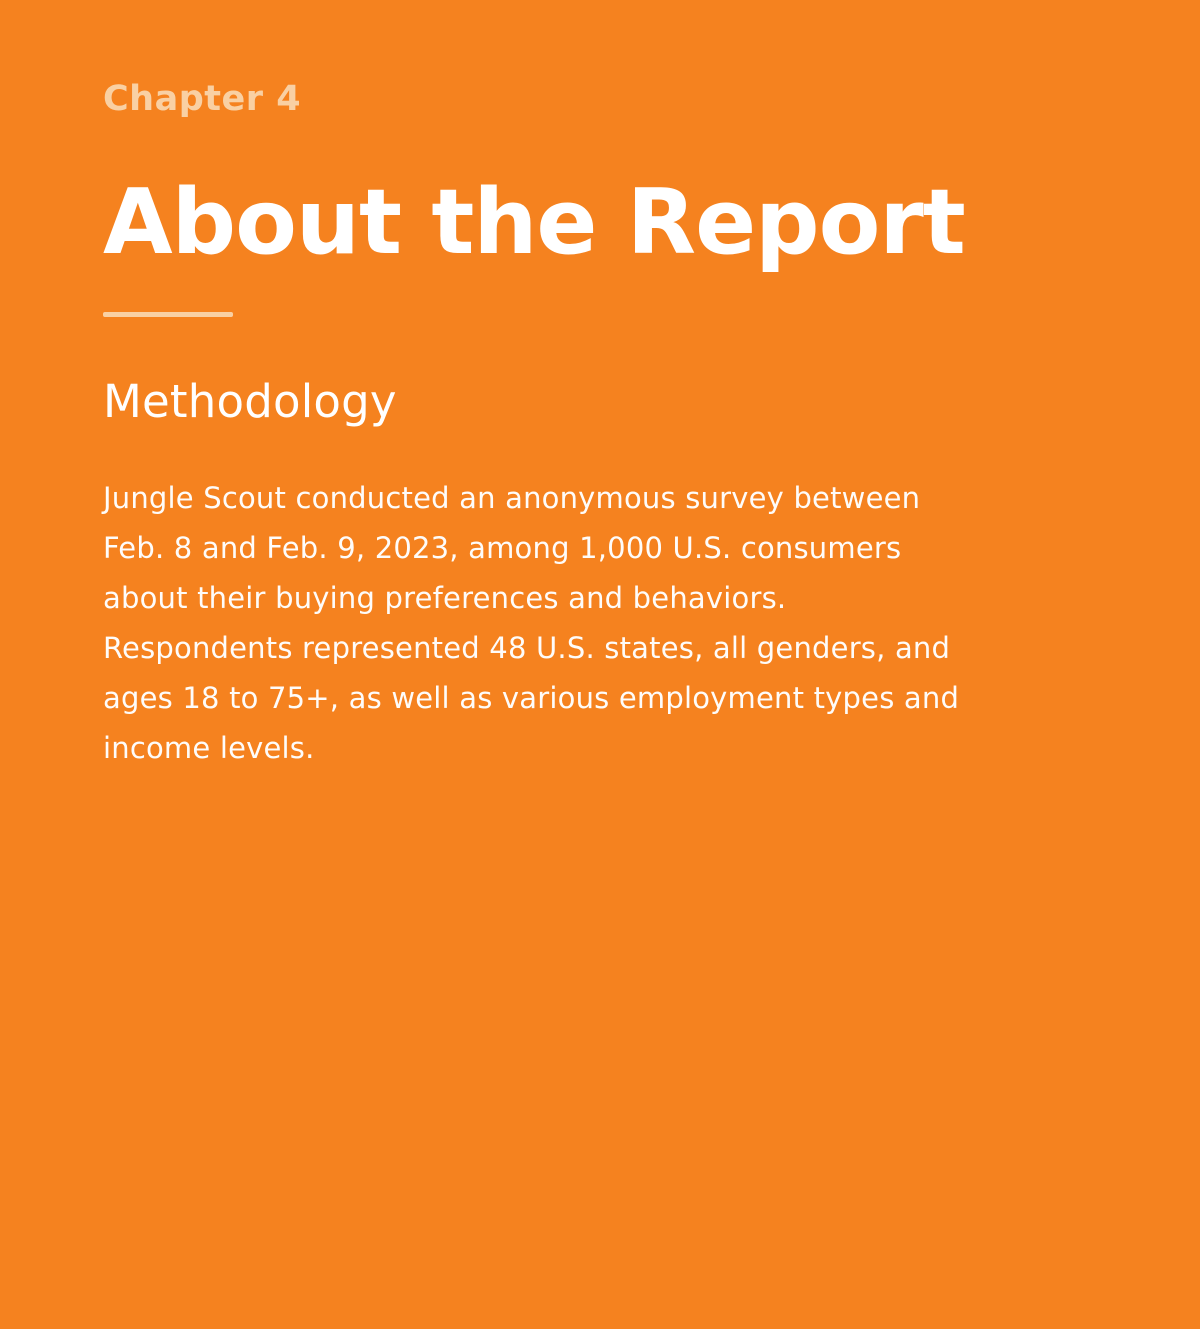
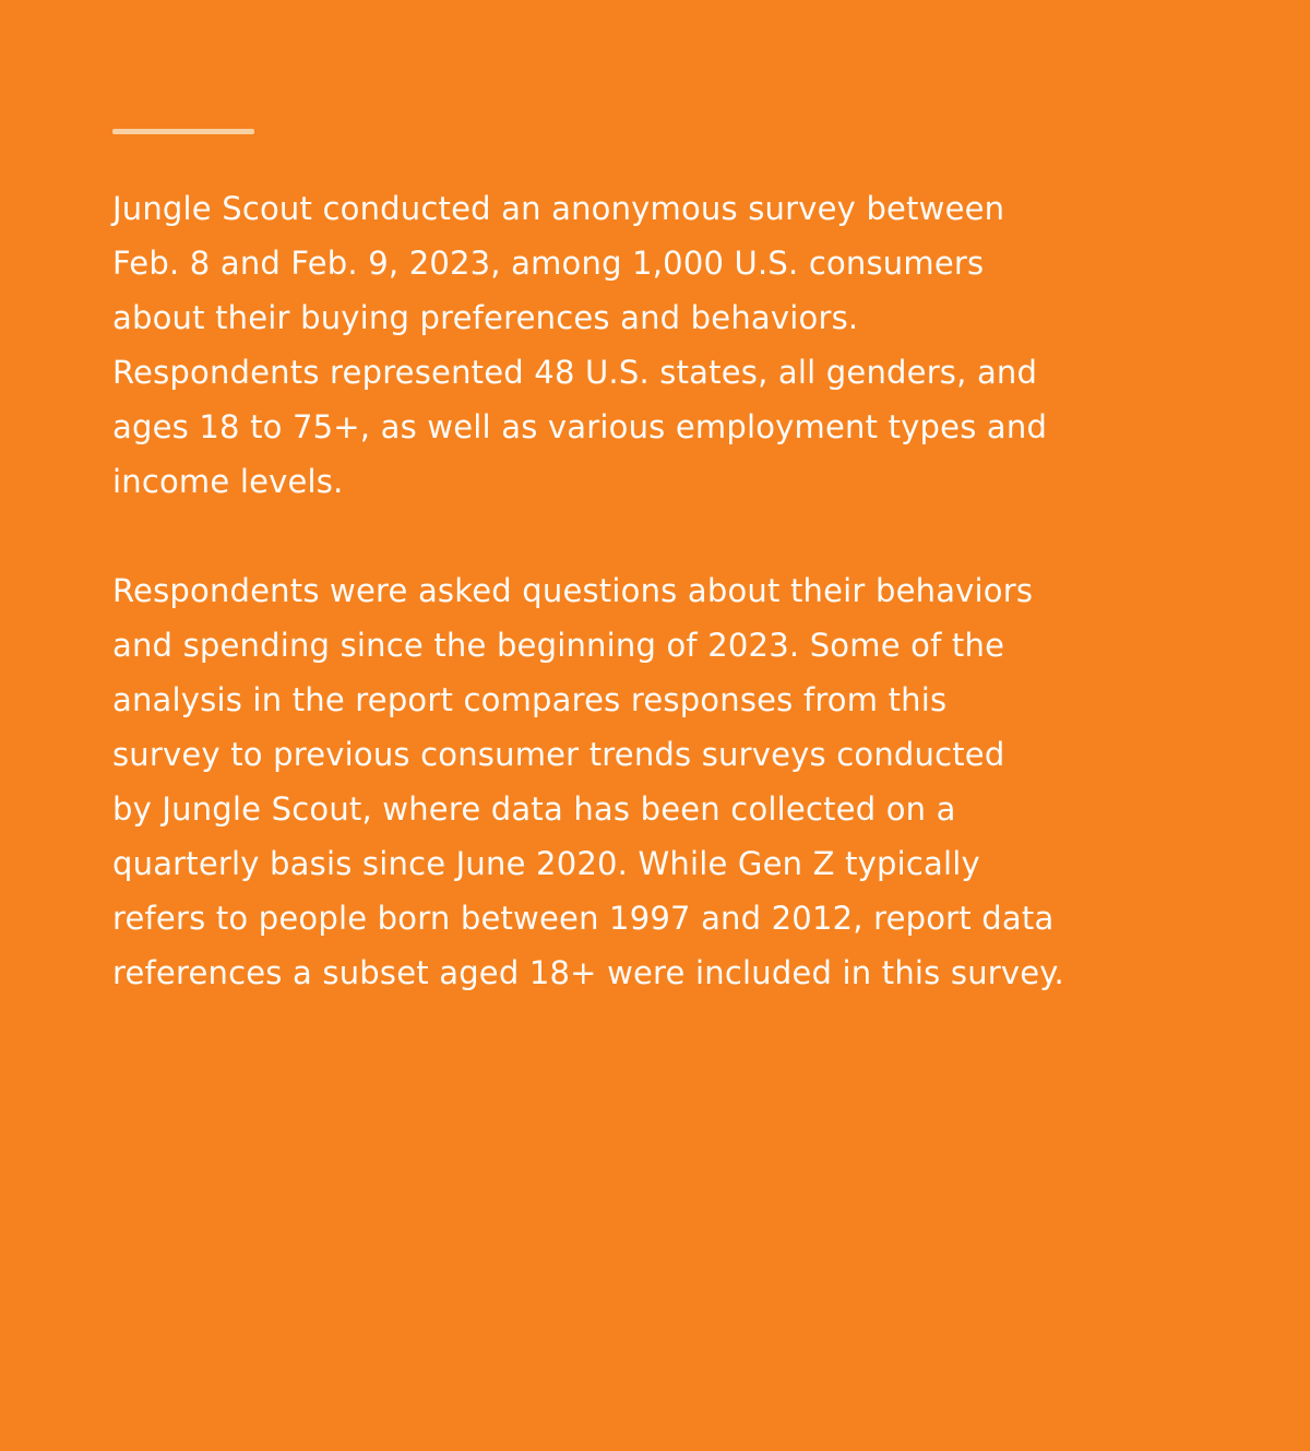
- Chapter 4
- About the Report
- Methodology
  Jungle Scout conducted an anonymous survey between
  Feb. 8 and Feb. 9, 2023, among 1,000 U.S. consumers
  about their buying preferences and behaviors.
  Respondents represented 48 U.S. states, all genders, and
  ages 18 to 75+, as well as various employment types and
  income levels.
+ Respondents were asked questions about their behaviors
+ and spending since the beginning of 2023. Some of the
+ analysis in the report compares responses from this
+ survey to previous consumer trends surveys conducted
+ by Jungle Scout, where data has been collected on a
+ quarterly basis since June 2020. While Gen Z typically
+ refers to people born between 1997 and 2012, report data
+ references a subset aged 18+ were included in this survey.
